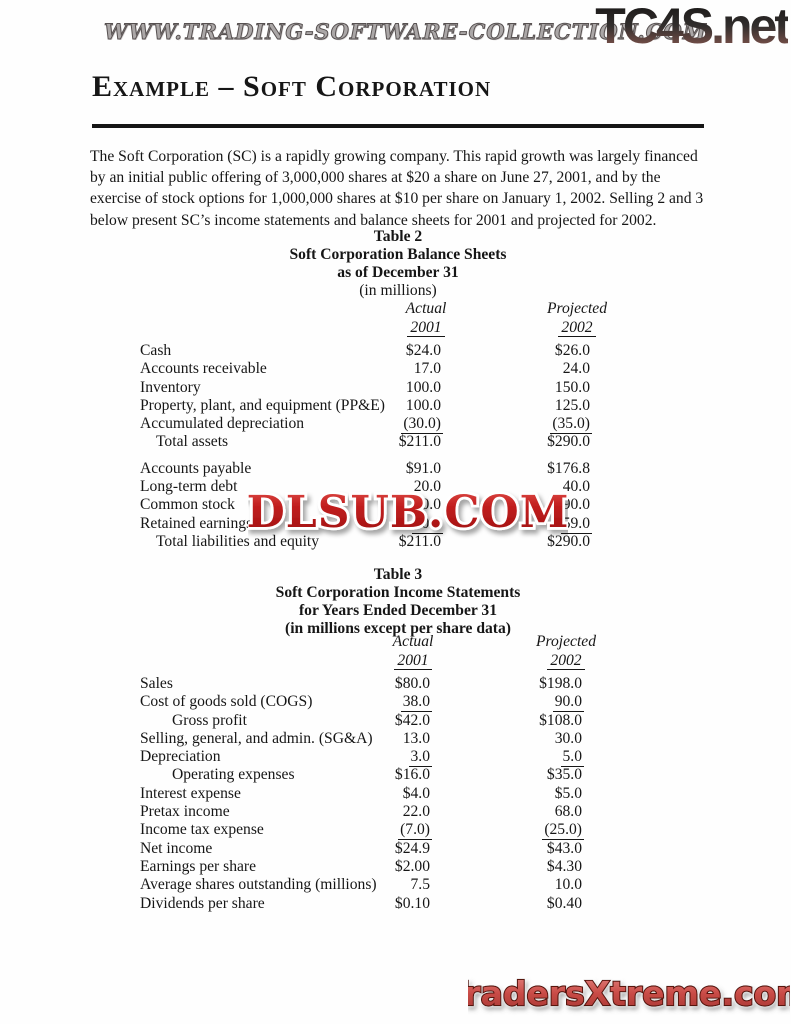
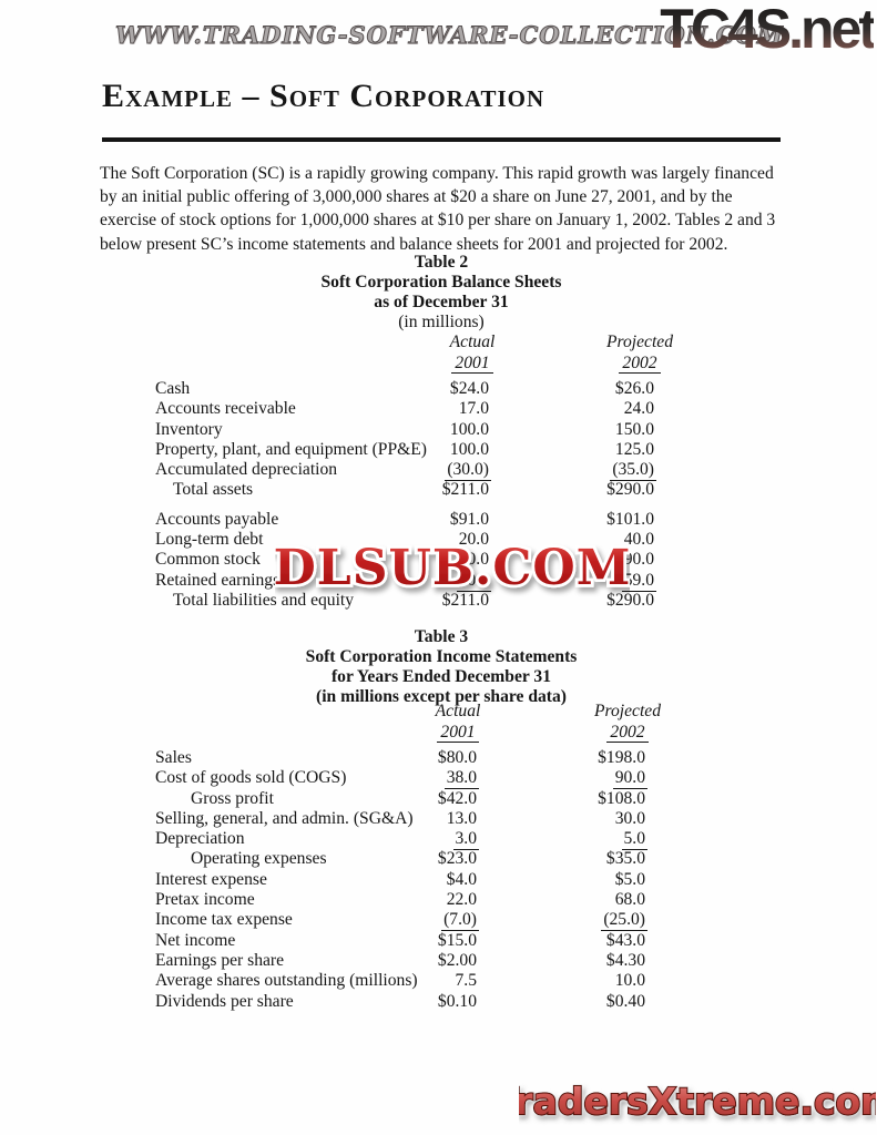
  WWW.TRADING-SOFTWARE-COLLECTI
  TC4S.net
  Example – Soft Corporation
- The Soft Corporation (SC) is a rapidly growing company. This rapid growth was largely financed by an initial public offering of 3,000,000 shares at $20 a share on June 27, 2001, and by the exercise of stock options for 1,000,000 shares at $10 per share on January 1, 2002. Selling 2 and 3 below present SC’s income statements and balance sheets for 2001 and projected for 2002.
+ The Soft Corporation (SC) is a rapidly growing company. This rapid growth was largely financed by an initial public offering of 3,000,000 shares at $20 a share on June 27, 2001, and by the exercise of stock options for 1,000,000 shares at $10 per share on January 1, 2002. Tables 2 and 3 below present SC’s income statements and balance sheets for 2001 and projected for 2002.
  Table 2
  Soft Corporation Balance Sheets
  as of December 31
  (in millions)
  Actual
  Projected
  2001
  2002
  Cash
  $24.0
  $26.0
  Accounts receivable
  17.0
  24.0
  Inventory
  100.0
  150.0
  Property, plant, and equipment (PP&E)
  100.0
  125.0
  Accumulated depreciation
  (30.0)
  (35.0)
  Total assets
  $211.0
  $290.0
  Accounts payable
  $91.0
- $176.8
+ $101.0
  Long-term debt
  20.0
  40.0
  Common stock
  80.0
  90.0
  Retained earnings
  20.0
  59.0
  Total liabilities and equity
  $211.0
  $290.0
  Table 3
  Soft Corporation Income Statements
  for Years Ended December 31
  (in millions except per share data)
  Actual
  Projected
  2001
  2002
  Sales
  $80.0
  $198.0
  Cost of goods sold (COGS)
  38.0
  90.0
  Gross profit
  $42.0
  $108.0
  Selling, general, and admin. (SG&A)
  13.0
  30.0
  Depreciation
  3.0
  5.0
  Operating expenses
- $16.0
+ $23.0
  $35.0
  Interest expense
  $4.0
  $5.0
  Pretax income
  22.0
  68.0
  Income tax expense
  (7.0)
  (25.0)
  Net income
- $24.9
+ $15.0
  $43.0
  Earnings per share
  $2.00
  $4.30
  Average shares outstanding (millions)
  7.5
  10.0
  Dividends per share
  $0.10
  $0.40
  DLSUB.COM
  radersXtreme.co
